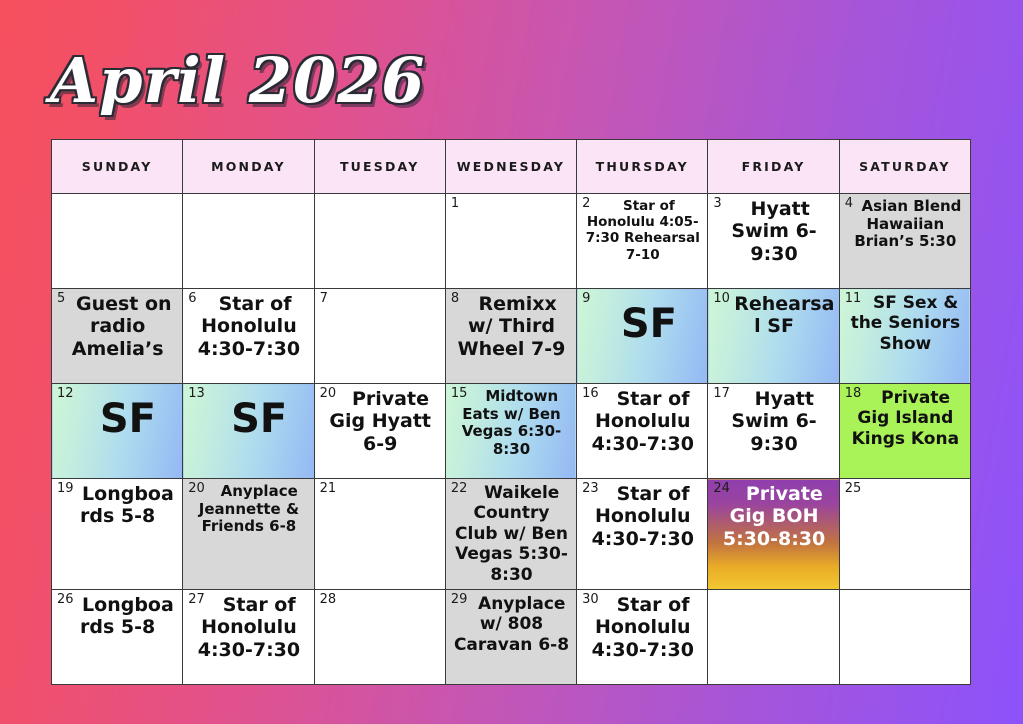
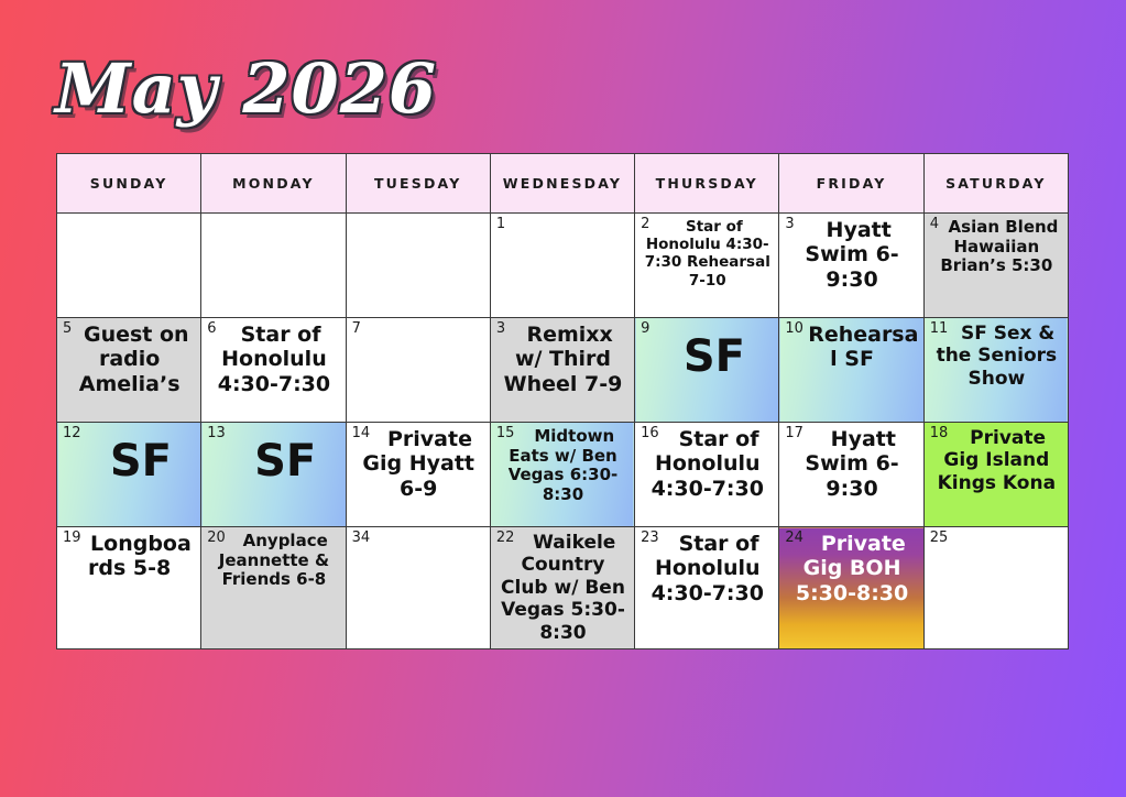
- April 2026
+ May 2026
  SUNDAY	MONDAY	TUESDAY	WEDNESDAY	THURSDAY	FRIDAY	SATURDAY
- 			1	2 Star of Honolulu 4:05-7:30 Rehearsal 7-10	3 Hyatt Swim 6-9:30	4 Asian Blend Hawaiian Brian’s 5:30
+ 			1	2 Star of Honolulu 4:30-7:30 Rehearsal 7-10	3 Hyatt Swim 6-9:30	4 Asian Blend Hawaiian Brian’s 5:30
- 5 Guest on radio Amelia’s	6 Star of Honolulu 4:30-7:30	7	8 Remixx w/ Third Wheel 7-9	9SF	10 Rehearsal SF	11 SF Sex & the Seniors Show
+ 5 Guest on radio Amelia’s	6 Star of Honolulu 4:30-7:30	7	3 Remixx w/ Third Wheel 7-9	9SF	10 Rehearsal SF	11 SF Sex & the Seniors Show
- 12SF	13SF	20 Private Gig Hyatt 6-9	15 Midtown Eats w/ Ben Vegas 6:30-8:30	16 Star of Honolulu 4:30-7:30	17 Hyatt Swim 6-9:30	18 Private Gig Island Kings Kona
+ 12SF	13SF	14 Private Gig Hyatt 6-9	15 Midtown Eats w/ Ben Vegas 6:30-8:30	16 Star of Honolulu 4:30-7:30	17 Hyatt Swim 6-9:30	18 Private Gig Island Kings Kona
- 19 Longboards 5-8	20 Anyplace Jeannette & Friends 6-8	21	22 Waikele Country Club w/ Ben Vegas 5:30-8:30	23 Star of Honolulu 4:30-7:30	24 Private Gig BOH 5:30-8:30	25
+ 19 Longboards 5-8	20 Anyplace Jeannette & Friends 6-8	34	22 Waikele Country Club w/ Ben Vegas 5:30-8:30	23 Star of Honolulu 4:30-7:30	24 Private Gig BOH 5:30-8:30	25
- 26 Longboards 5-8	27 Star of Honolulu 4:30-7:30	28	29 Anyplace w/ 808 Caravan 6-8	30 Star of Honolulu 4:30-7:30
